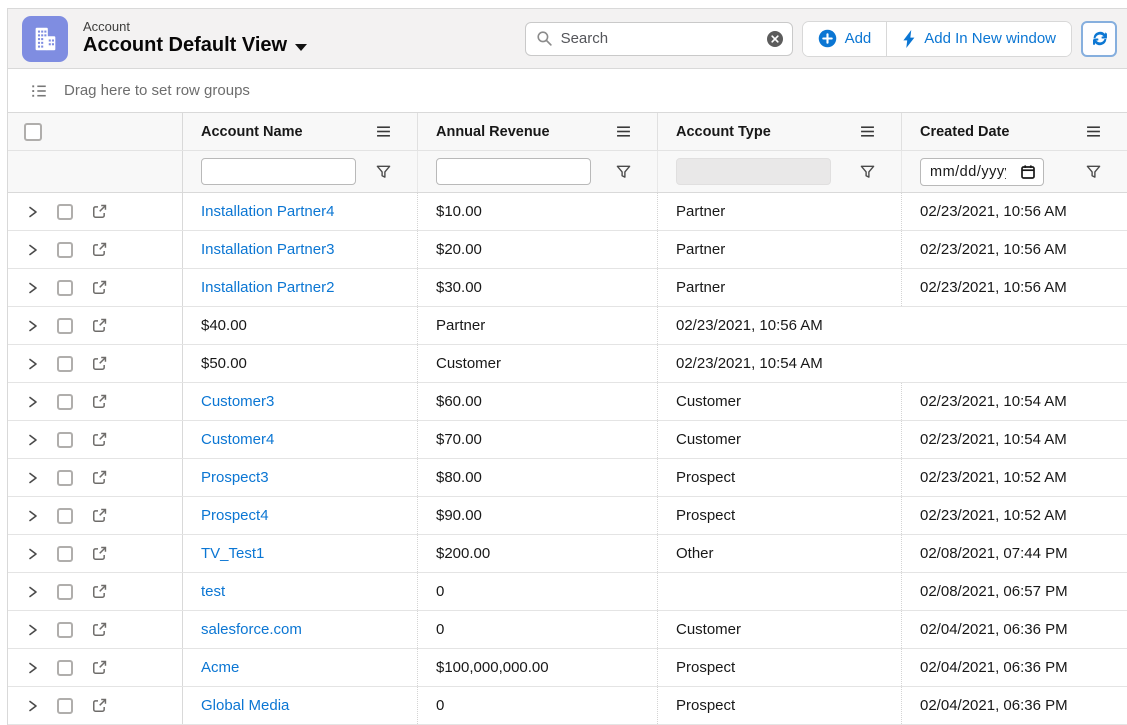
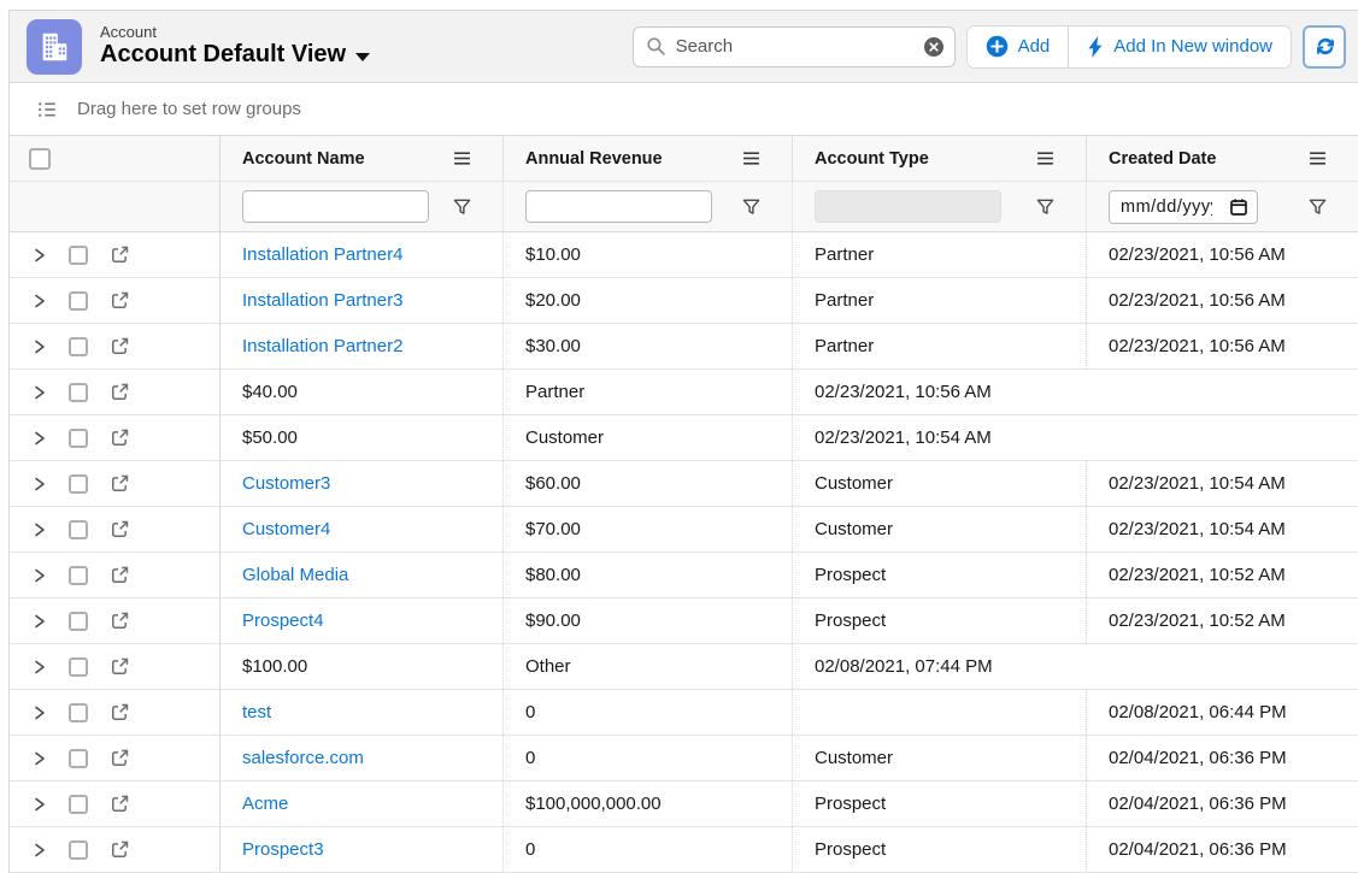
  Account
  Account Default View
  Search
  Add
  Add In New window
  Drag here to set row groups
  Account Name
  Annual Revenue
  Account Type
  Created Date
  mm/dd/yyy
  Installation Partner4
  $10.00
  Partner
  02/23/2021, 10:56 AM
  Installation Partner3
  $20.00
  Partner
  02/23/2021, 10:56 AM
  Installation Partner2
  $30.00
  Partner
  02/23/2021, 10:56 AM
  $40.00
  Partner
  02/23/2021, 10:56 AM
  $50.00
  Customer
  02/23/2021, 10:54 AM
  Customer3
  $60.00
  Customer
  02/23/2021, 10:54 AM
  Customer4
  $70.00
  Customer
  02/23/2021, 10:54 AM
- Prospect3
+ Global Media
  $80.00
  Prospect
  02/23/2021, 10:52 AM
  Prospect4
  $90.00
  Prospect
  02/23/2021, 10:52 AM
- TV_Test1
- $200.00
+ $100.00
  Other
  02/08/2021, 07:44 PM
  test
  0
- 02/08/2021, 06:57 PM
+ 02/08/2021, 06:44 PM
  salesforce.com
  0
  Customer
  02/04/2021, 06:36 PM
  Acme
  $100,000,000.00
  Prospect
  02/04/2021, 06:36 PM
- Global Media
+ Prospect3
  0
  Prospect
  02/04/2021, 06:36 PM
